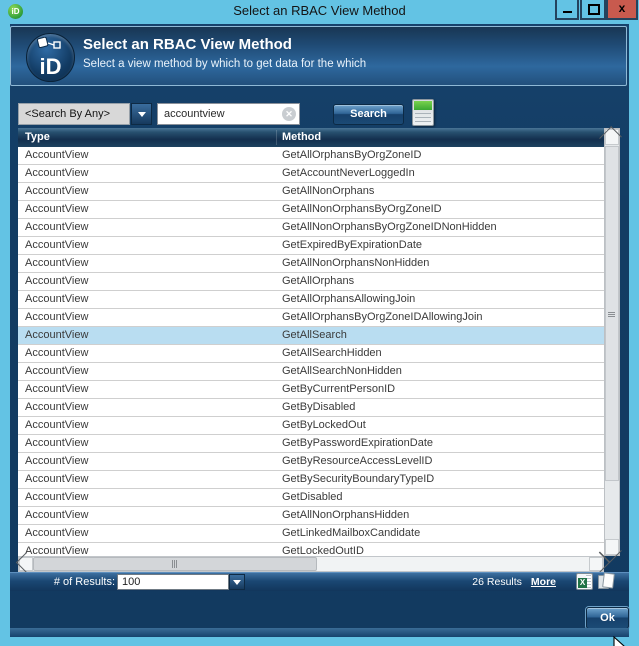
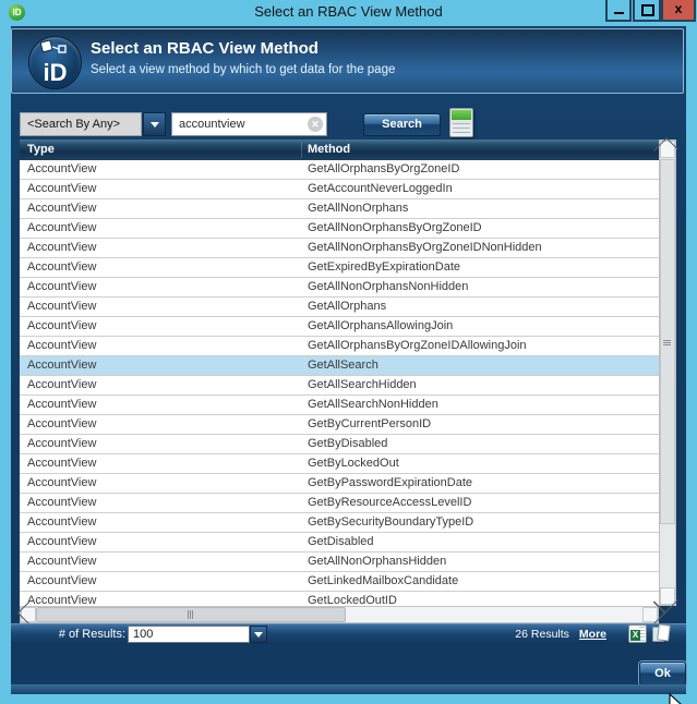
  iD
  Select an RBAC View Method
  x
  iD
  Select an RBAC View Method
- Select a view method by which to get data for the which
+ Select a view method by which to get data for the page
  <Search By Any>
  accountview
  ✕
  Search
  Type
  Method
  AccountView
  GetAllOrphansByOrgZoneID
  AccountView
  GetAccountNeverLoggedIn
  AccountView
  GetAllNonOrphans
  AccountView
  GetAllNonOrphansByOrgZoneID
  AccountView
  GetAllNonOrphansByOrgZoneIDNonHidden
  AccountView
  GetExpiredByExpirationDate
  AccountView
  GetAllNonOrphansNonHidden
  AccountView
  GetAllOrphans
  AccountView
  GetAllOrphansAllowingJoin
  AccountView
  GetAllOrphansByOrgZoneIDAllowingJoin
  AccountView
  GetAllSearch
  AccountView
  GetAllSearchHidden
  AccountView
  GetAllSearchNonHidden
  AccountView
  GetByCurrentPersonID
  AccountView
  GetByDisabled
  AccountView
  GetByLockedOut
  AccountView
  GetByPasswordExpirationDate
  AccountView
  GetByResourceAccessLevelID
  AccountView
  GetBySecurityBoundaryTypeID
  AccountView
  GetDisabled
  AccountView
  GetAllNonOrphansHidden
  AccountView
  GetLinkedMailboxCandidate
  AccountView
  GetLockedOutID
  # of Results:
  100
  26 Results
  More
  X
  Ok
